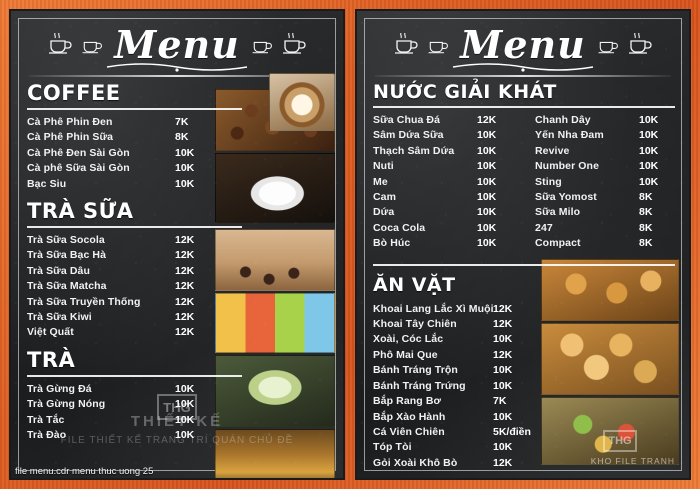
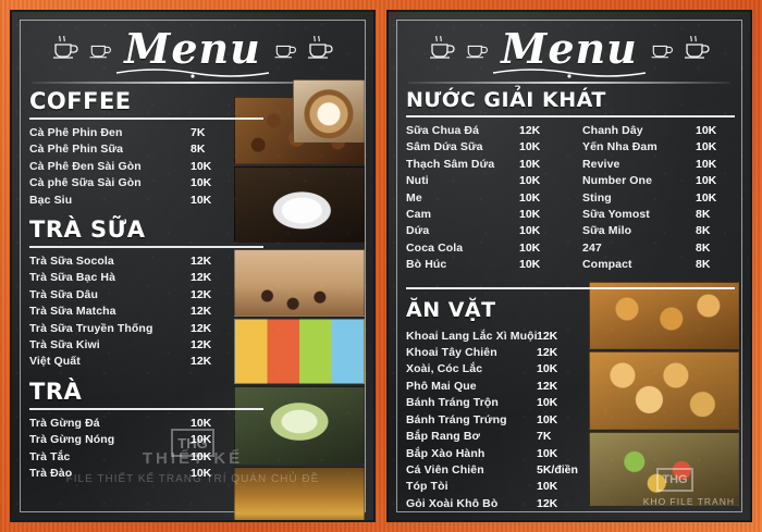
- file menu.cdr menu thuc uong 25
